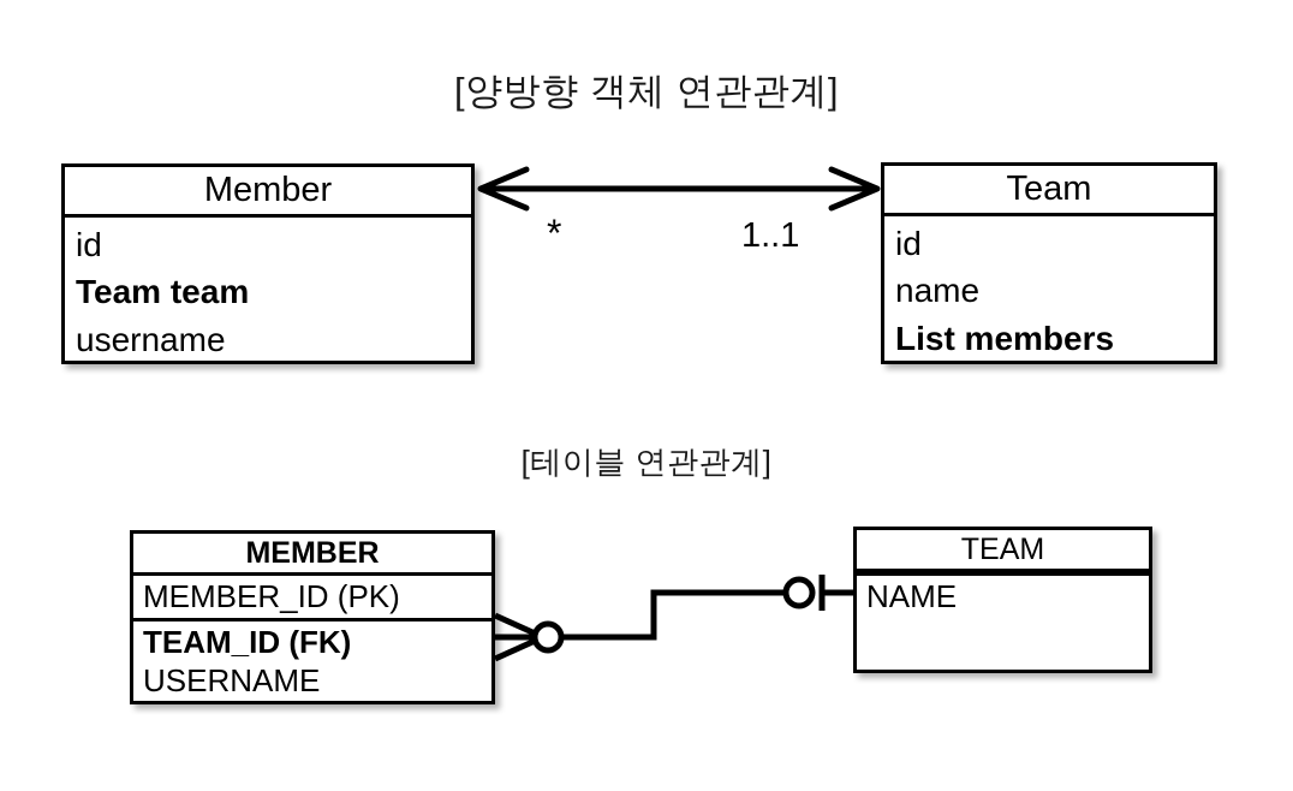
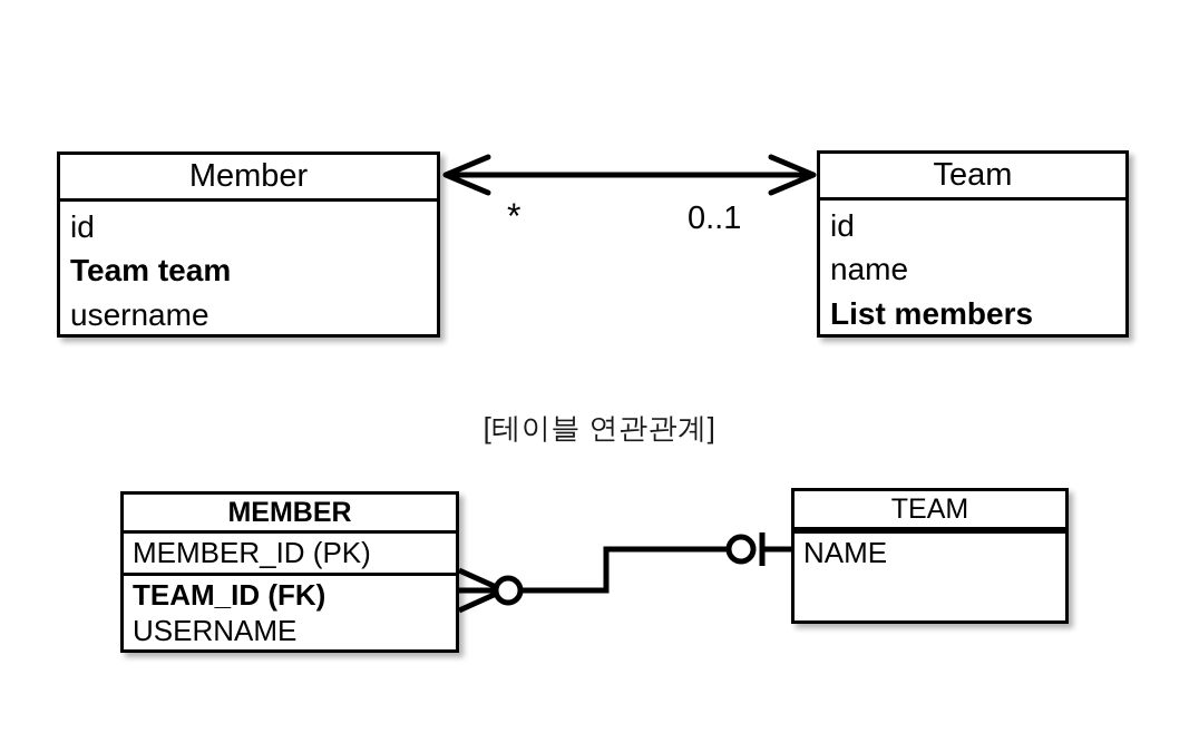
- [양방향 객체 연관관계]
  Member
  id
  Team team
  username
  Team
  id
  name
  List members
  *
- 1..1
+ 0..1
  [테이블 연관관계]
  MEMBER
  MEMBER_ID (PK)
  TEAM_ID (FK)
  USERNAME
  TEAM
  NAME
